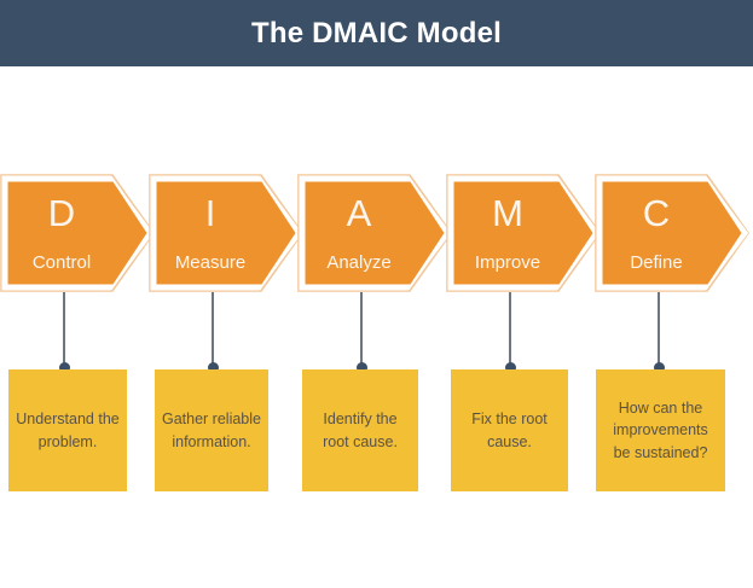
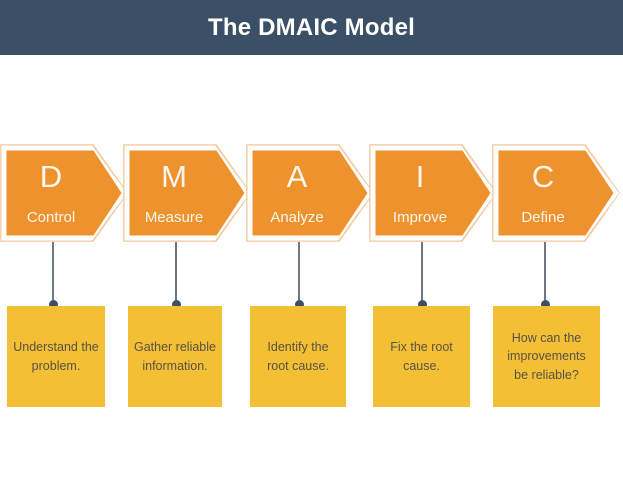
  The DMAIC Model
  D
  Control
  Understand the problem.
- I
+ M
  Measure
  Gather reliable information.
  A
  Analyze
  Identify the root cause.
- M
+ I
  Improve
  Fix the root cause.
  C
  Define
- How can the improvements be sustained?
+ How can the improvements be reliable?
